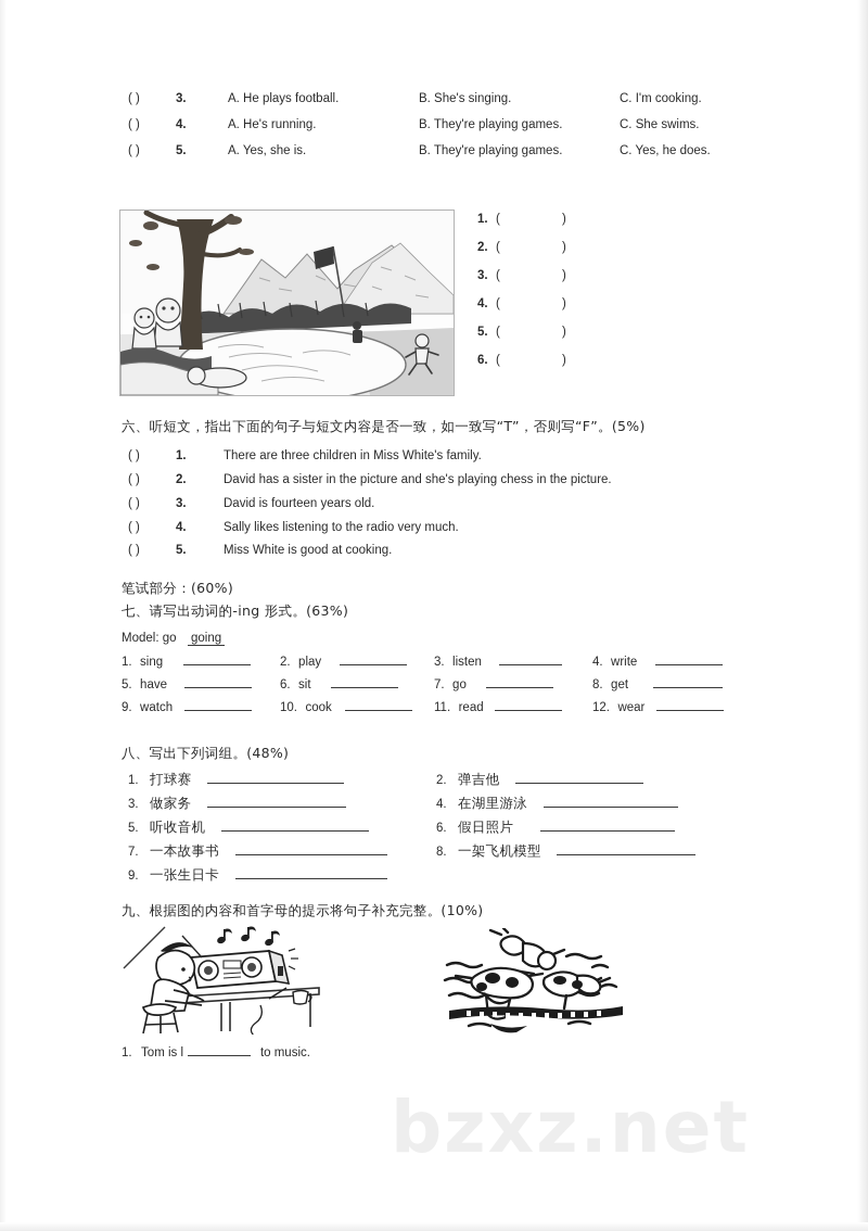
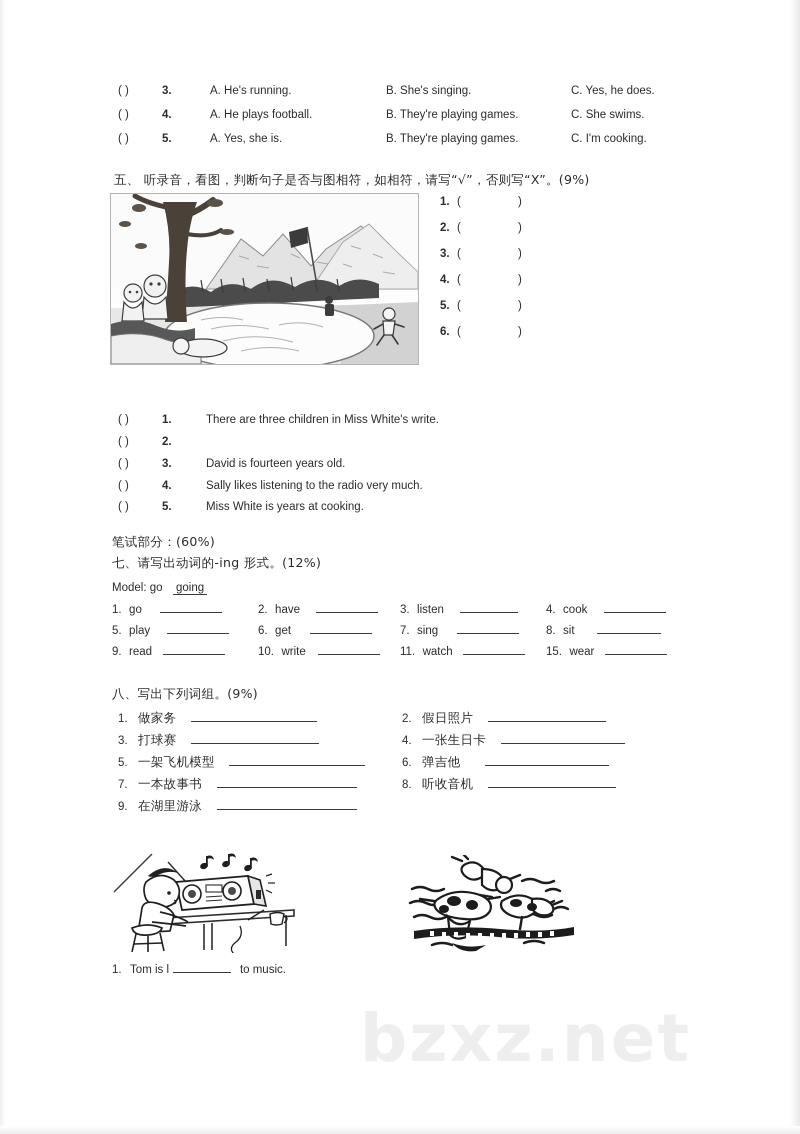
  ( )
  3.
- A. He plays football.
+ A. He's running.
  B. She's singing.
- C. I'm cooking.
+ C. Yes, he does.
  ( )
  4.
- A. He's running.
+ A. He plays football.
  B. They're playing games.
  C. She swims.
  ( )
  5.
  A. Yes, she is.
  B. They're playing games.
- C. Yes, he does.
+ C. I'm cooking.
+ 五、 听录音，看图，判断句子是否与图相符，如相符，请写“√”，否则写“X”。(9%)
  1.
  (
  )
  2.
  (
  )
  3.
  (
  )
  4.
  (
  )
  5.
  (
  )
  6.
  (
  )
- 六、听短文，指出下面的句子与短文内容是否一致，如一致写“T”，否则写“F”。(5%)
  ( )
  1.
- There are three children in Miss White's family.
+ There are three children in Miss White's write.
  ( )
  2.
- David has a sister in the picture and she's playing chess in the picture.
  ( )
  3.
  David is fourteen years old.
  ( )
  4.
  Sally likes listening to the radio very much.
  ( )
  5.
- Miss White is good at cooking.
+ Miss White is years at cooking.
  笔试部分：(60%)
- 七、请写出动词的-ing 形式。(63%)
+ 七、请写出动词的-ing 形式。(12%)
  Model: go going
- 1. sing
+ 1. go
- 2. play
+ 2. have
  3. listen
- 4. write
+ 4. cook
- 5. have
+ 5. play
- 6. sit
+ 6. get
- 7. go
+ 7. sing
- 8. get
+ 8. sit
- 9. watch
+ 9. read
- 10. cook
+ 10. write
- 11. read
+ 11. watch
- 12. wear
+ 15. wear
- 八、写出下列词组。(48%)
+ 八、写出下列词组。(9%)
- 1. 打球赛
+ 1. 做家务
- 2. 弹吉他
+ 2. 假日照片
- 3. 做家务
+ 3. 打球赛
- 4. 在湖里游泳
+ 4. 一张生日卡
- 5. 听收音机
+ 5. 一架飞机模型
- 6. 假日照片
+ 6. 弹吉他
  7. 一本故事书
- 8. 一架飞机模型
+ 8. 听收音机
- 9. 一张生日卡
+ 9. 在湖里游泳
- 九、根据图的内容和首字母的提示将句子补充完整。(10%)
  1. Tom is l to music.
